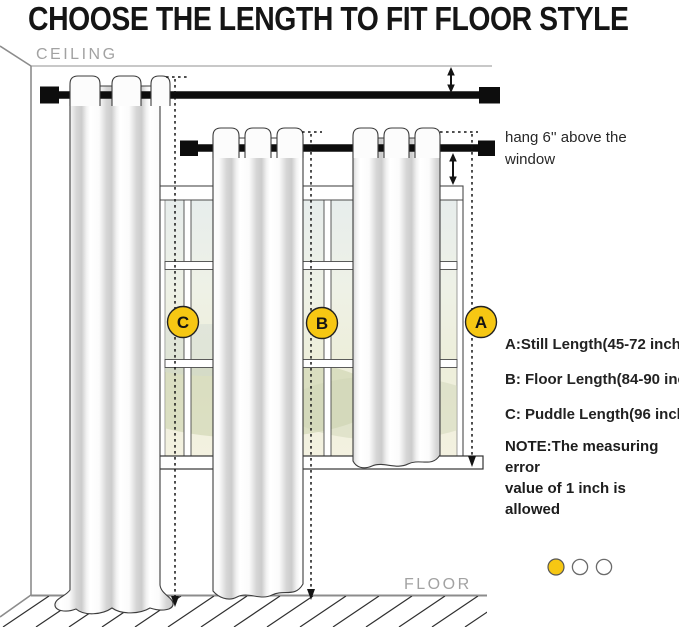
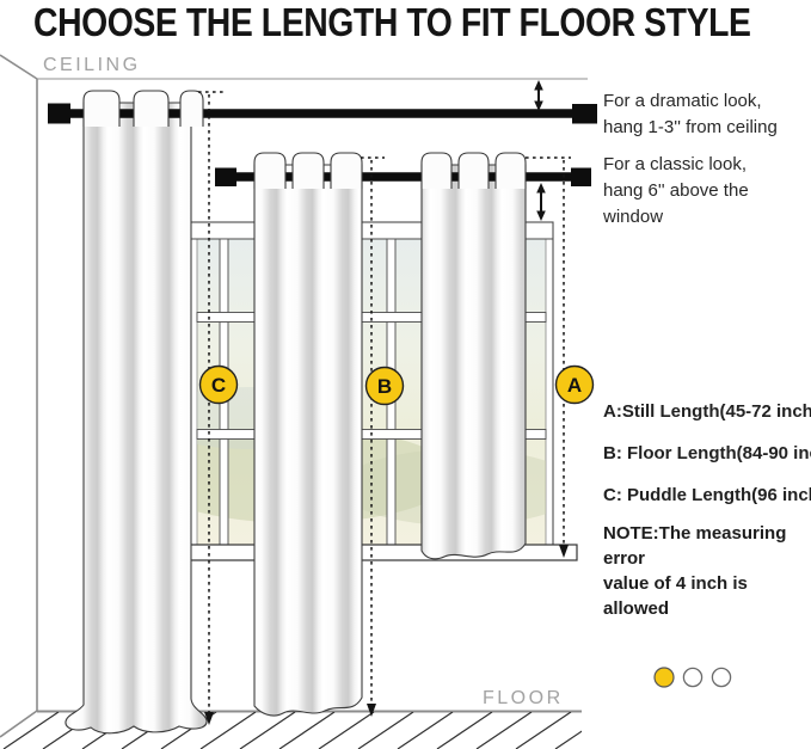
  C
  B
  A
  CHOOSE THE LENGTH TO FIT FLOOR STYLE
  CEILING
  FLOOR
+ For a dramatic look,
+ hang 1-3'' from ceiling
+ For a classic look,
  hang 6'' above the window
  A:Still Length(45-72 inch
  B: Floor Length(84-90 in
  C: Puddle Length(96 inc
  NOTE:The measuring error
- value of 1 inch is allowed
+ value of 4 inch is allowed
